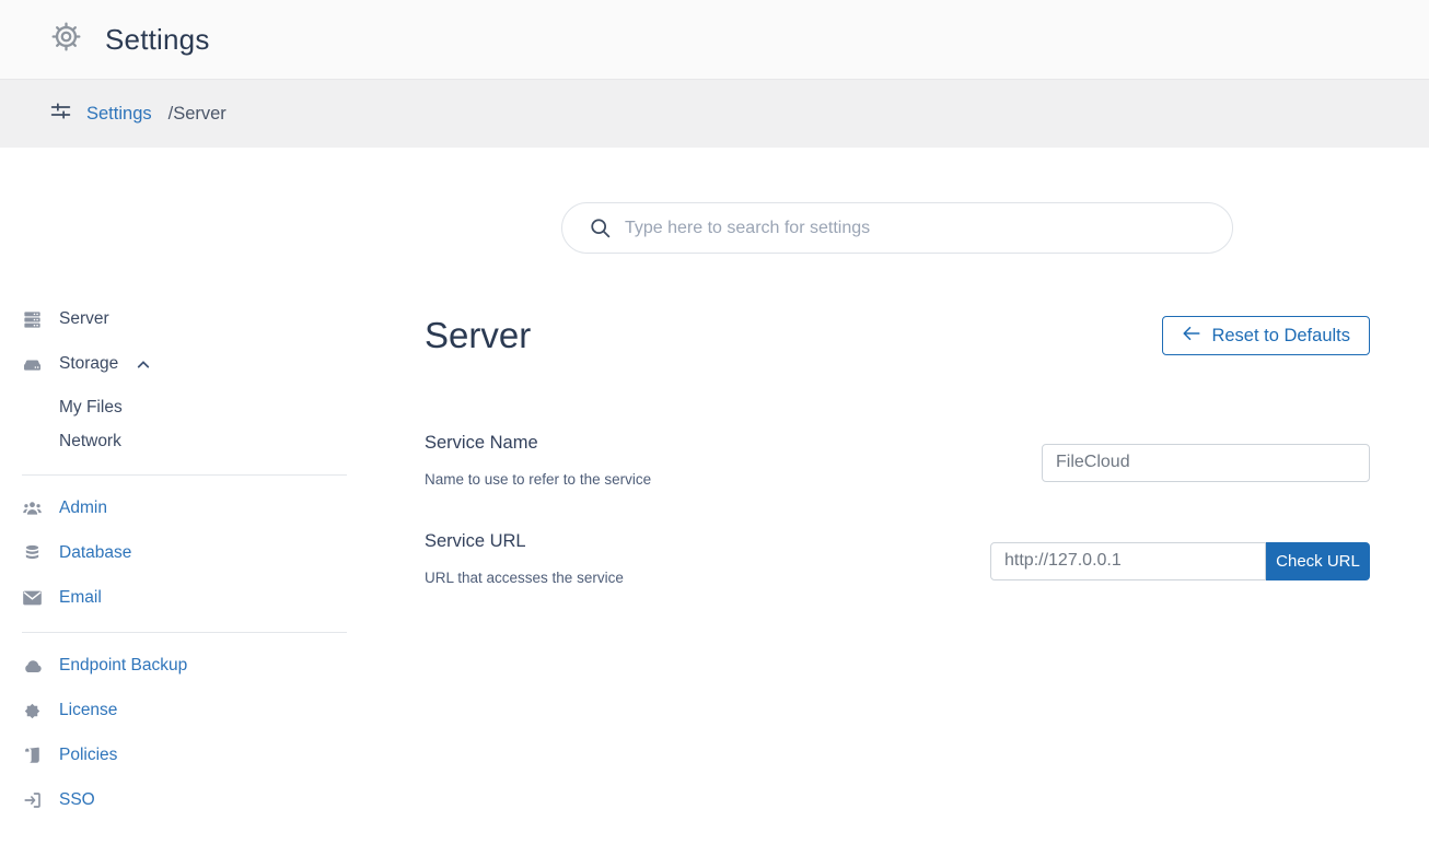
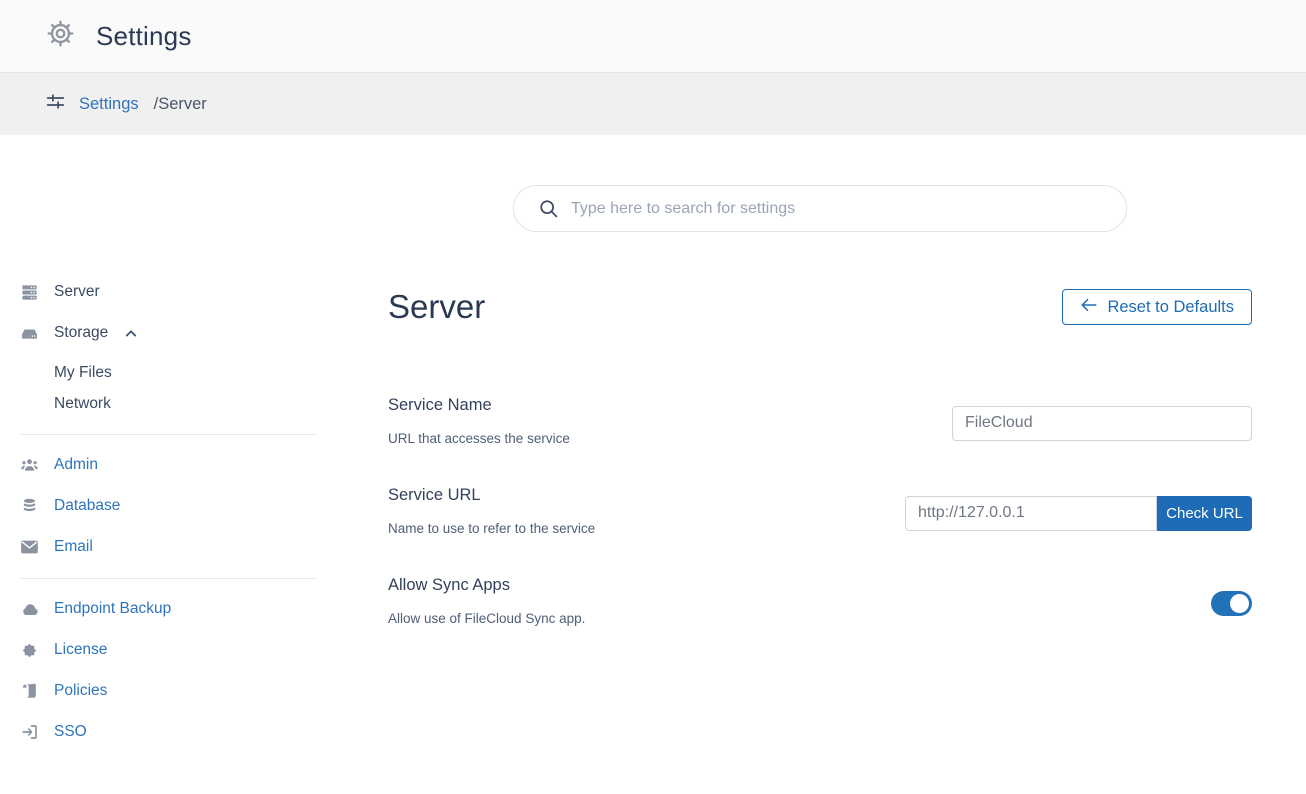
  Settings
  Settings
  /Server
  Type here to search for settings
  Server
  Storage
  My Files
  Network
  Admin
  Database
  Email
  Endpoint Backup
  License
  Policies
  SSO
  Server
  Reset to Defaults
  Service Name
- Name to use to refer to the service
+ URL that accesses the service
  FileCloud
  Service URL
- URL that accesses the service
+ Name to use to refer to the service
  http://127.0.0.1
  Check URL
+ Allow Sync Apps
+ Allow use of FileCloud Sync app.
